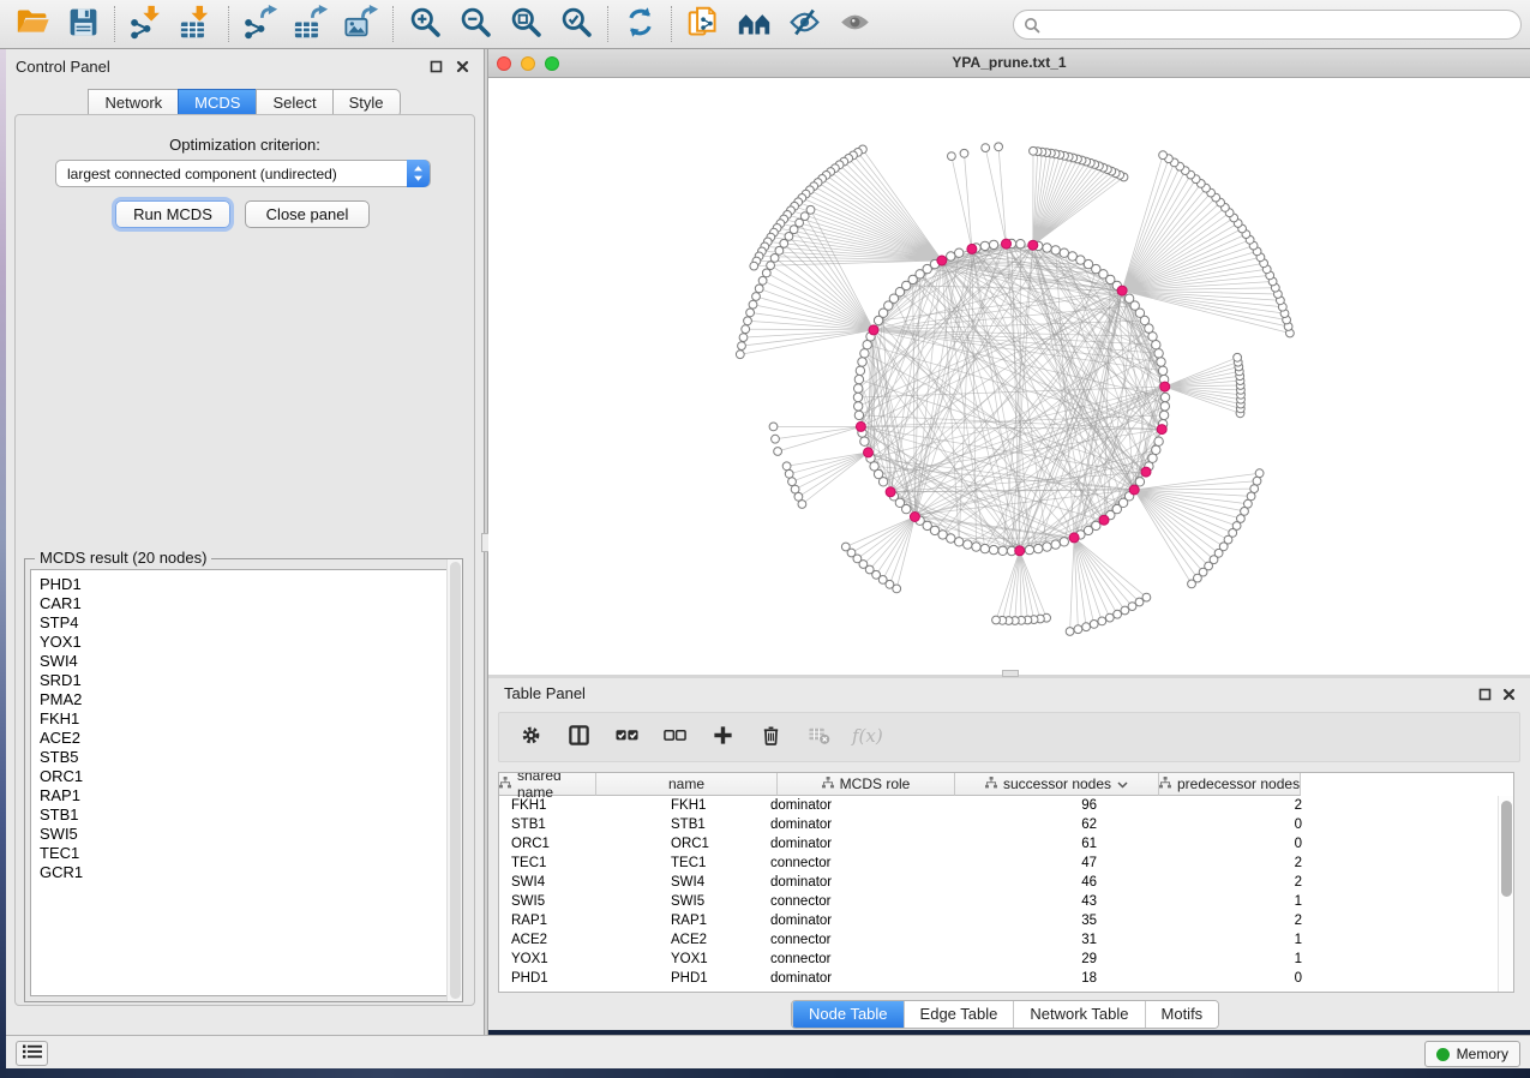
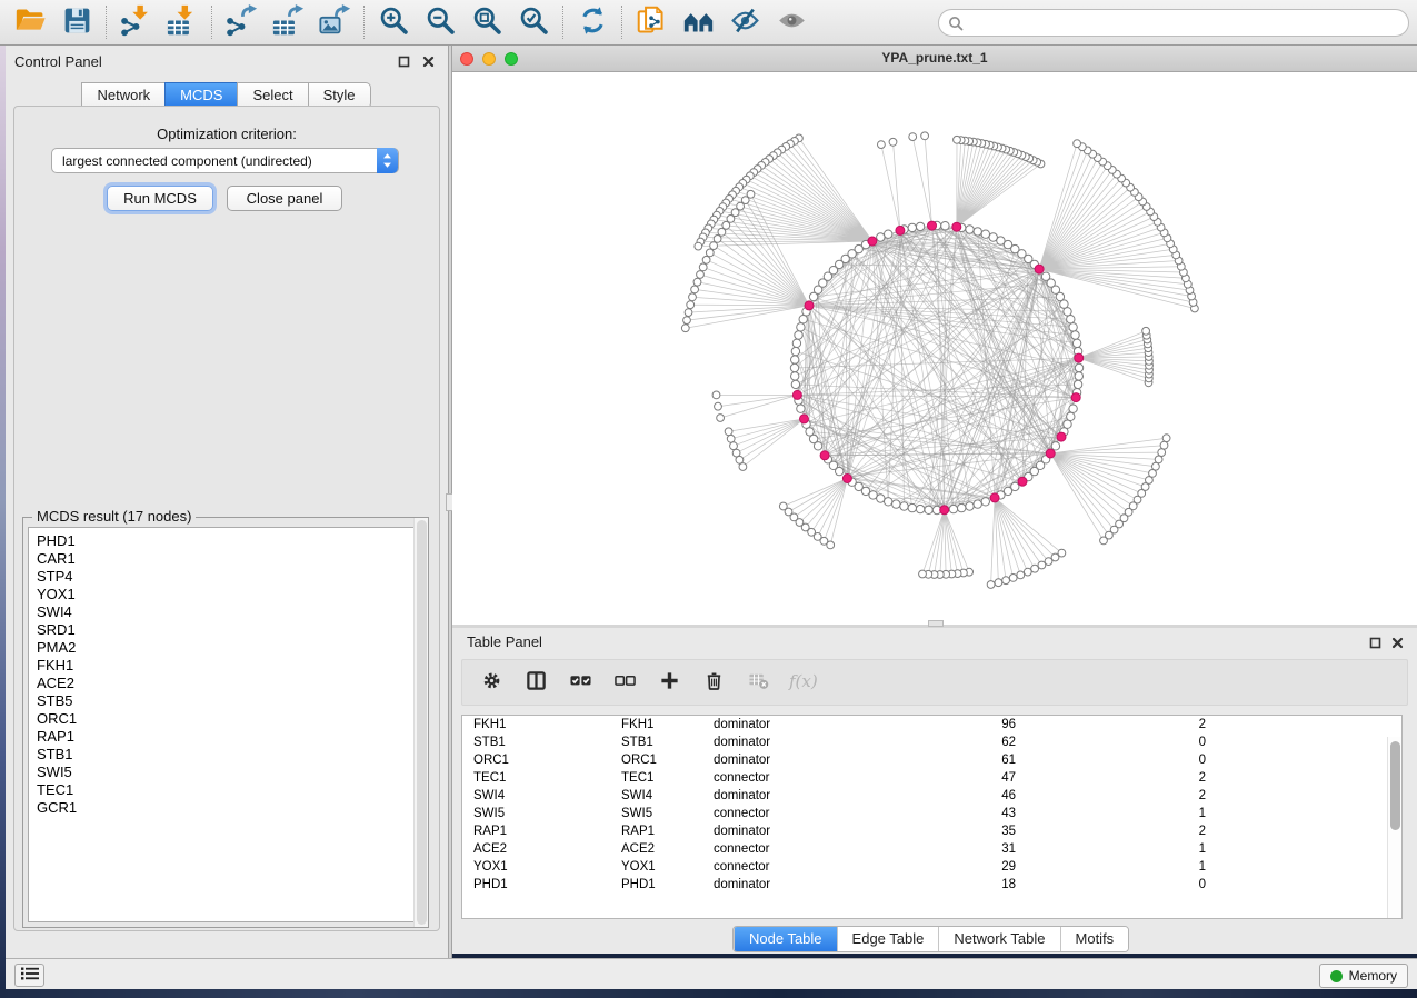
  Control Panel
  Network
  MCDS
  Select
  Style
  Optimization criterion:
  largest connected component (undirected)
  Run MCDS
  Close panel
- MCDS result (20 nodes)
+ MCDS result (17 nodes)
  PHD1
  CAR1
  STP4
  YOX1
  SWI4
  SRD1
  PMA2
  FKH1
  ACE2
  STB5
  ORC1
  RAP1
  STB1
  SWI5
  TEC1
  GCR1
  YPA_prune.txt_1
  Table Panel
  f(x)
- shared name
- name
- MCDS role
- successor nodes
- predecessor nodes
  FKH1
  FKH1
  dominator
  96
  2
  STB1
  STB1
  dominator
  62
  0
  ORC1
  ORC1
  dominator
  61
  0
  TEC1
  TEC1
  connector
  47
  2
  SWI4
  SWI4
  dominator
  46
  2
  SWI5
  SWI5
  connector
  43
  1
  RAP1
  RAP1
  dominator
  35
  2
  ACE2
  ACE2
  connector
  31
  1
  YOX1
  YOX1
  connector
  29
  1
  PHD1
  PHD1
  dominator
  18
  0
  Node Table
  Edge Table
  Network Table
  Motifs
  Memory
